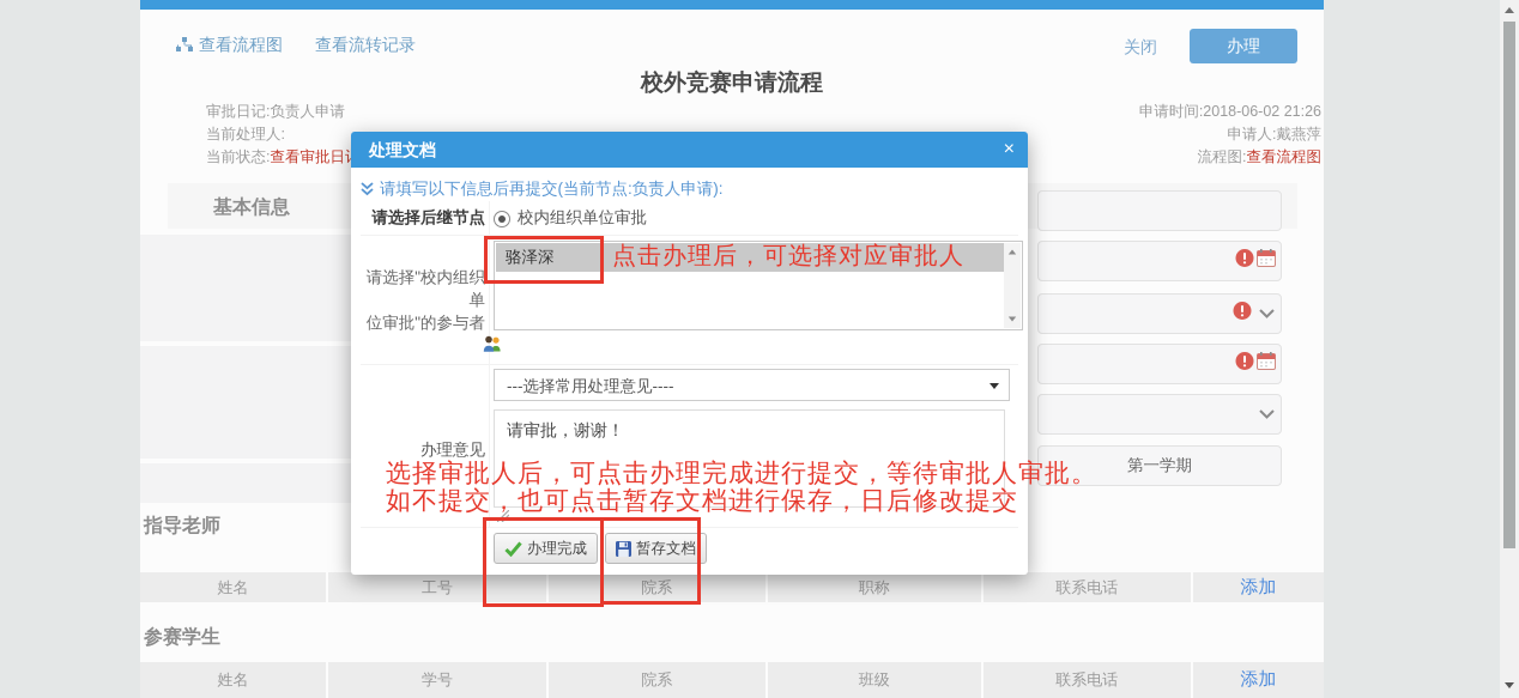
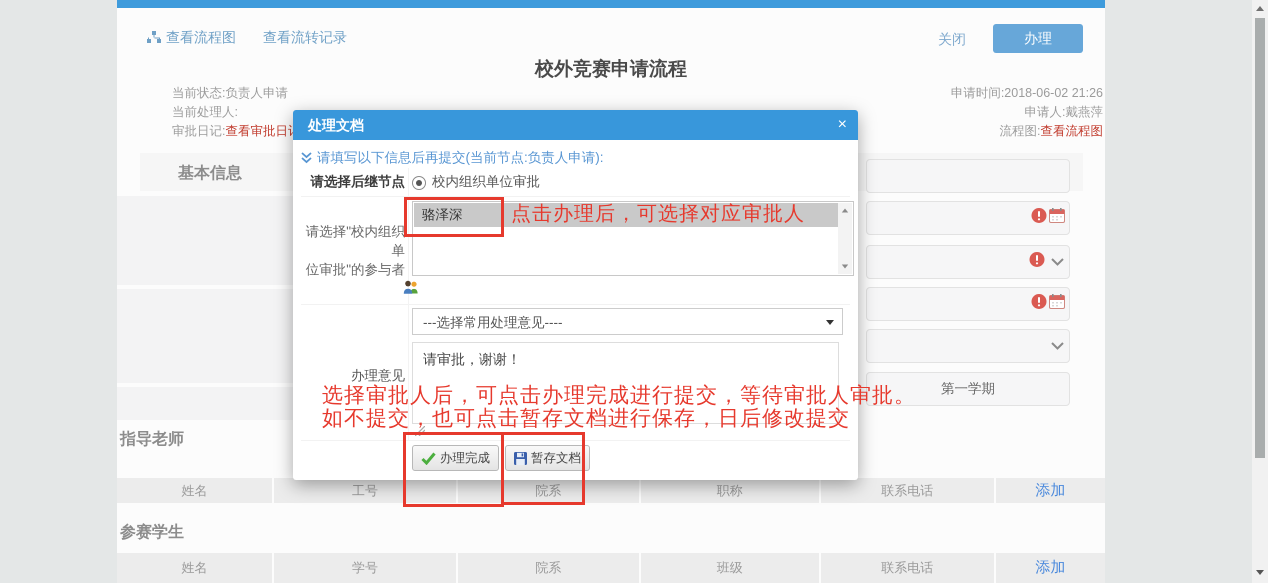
  查看流程图
  查看流转记录
  关闭
  办理
  校外竞赛申请流程
- 审批日记:负责人申请
+ 当前状态:负责人申请
  当前处理人:
- 当前状态:查看审批日
+ 审批日记:查看审批日
  申请时间:2018-06-02 21:26
  申请人:戴燕萍
  流程图:查看流程图
  基本信息
  第一学期
  指导老师
  姓名
  工号
  院系
  职称
  联系电话
  添加
  参赛学生
  姓名
  学号
  院系
  班级
  联系电话
  添加
  处理文档
  ×
  请填写以下信息后再提交(当前节点:负责人申请):
  请选择后继节点
  校内组织单位审批
  请选择"校内组织单
  位审批"的参与者
  骆泽深
  ---选择常用处理意见----
  请审批，谢谢！
  办理意见
  办理完成
  暂存文档
  点击办理后，可选择对应审批人
  选择审批人后，可点击办理完成进行提交，等待审批人审批。
  如不提交，也可点击暂存文档进行保存，日后修改提交
